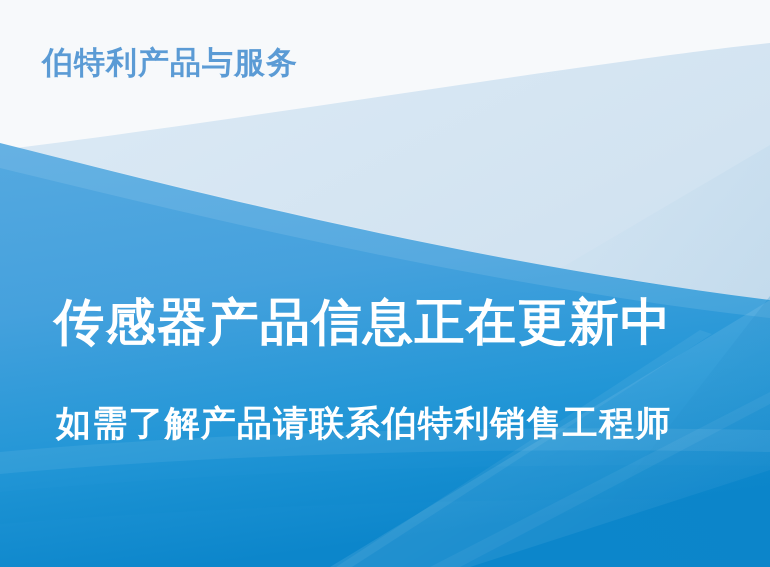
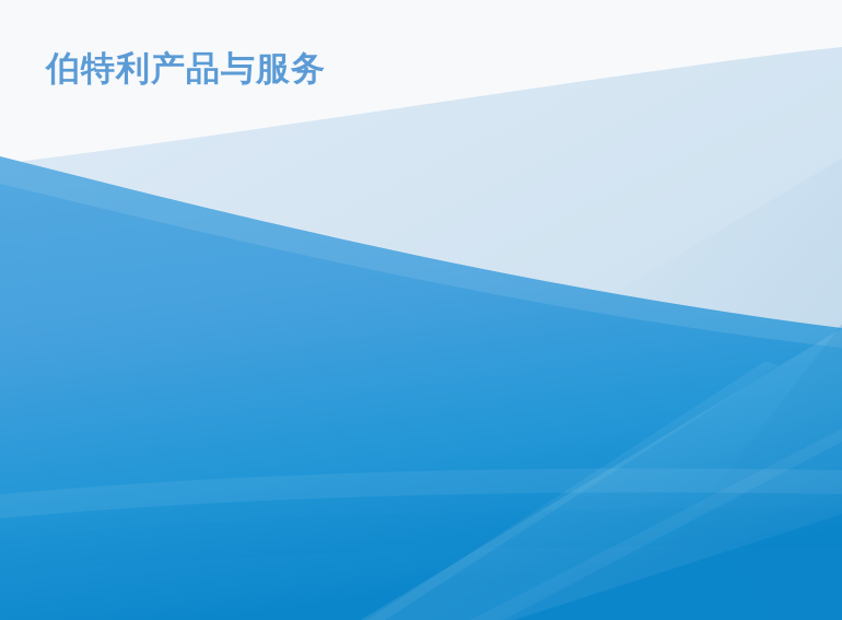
  伯特利产品与服务
- 传感器产品信息正在更新中
- 如需了解产品请联系伯特利销售工程师
